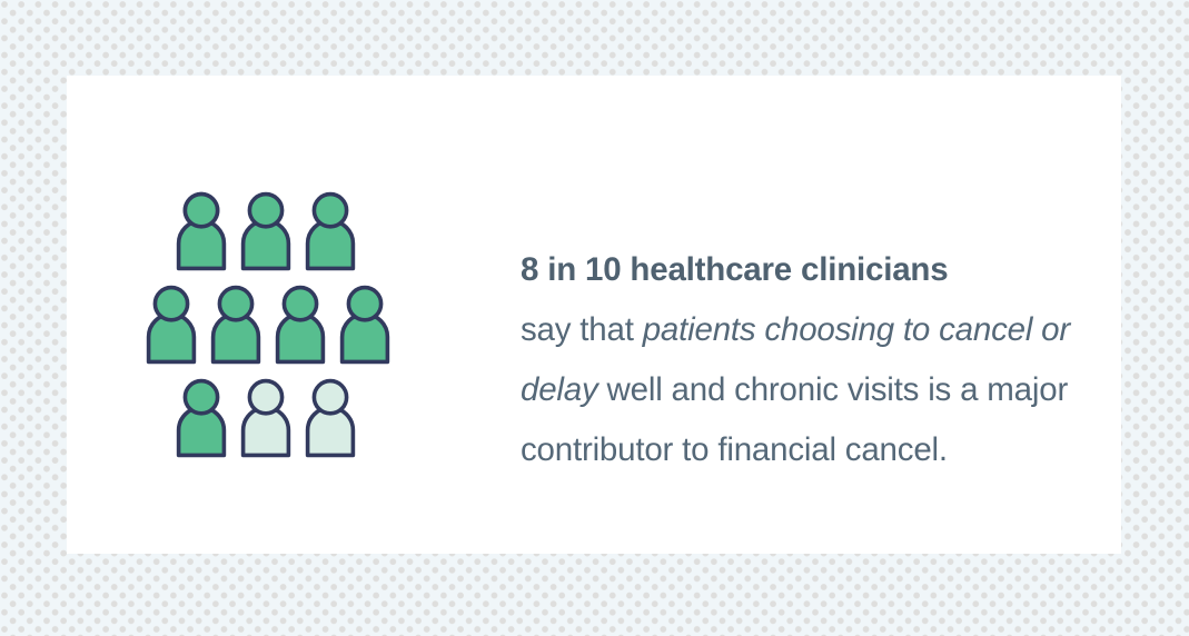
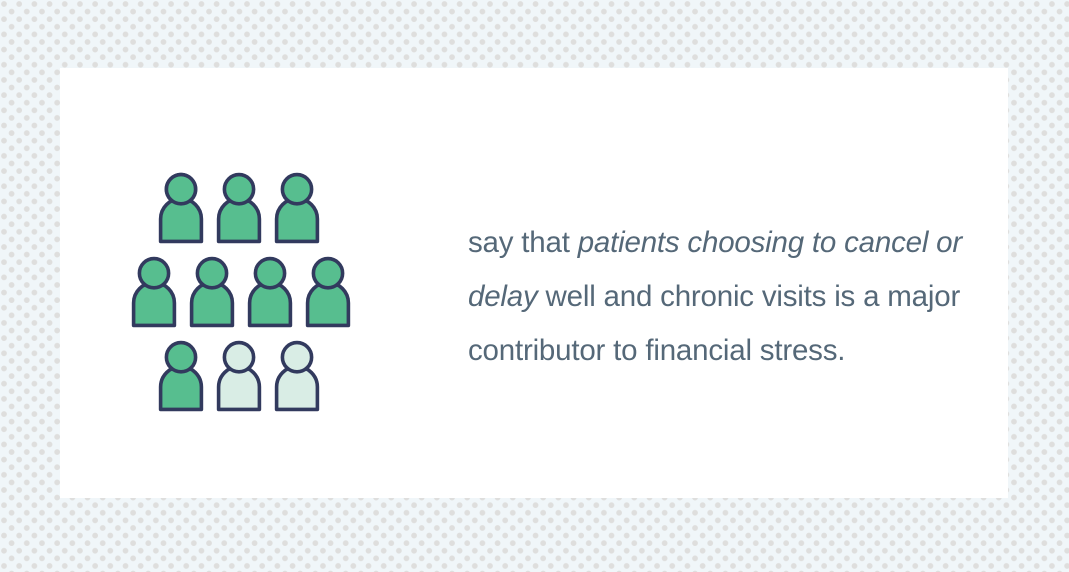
- 8 in 10 healthcare clinicians
- say that patients choosing to cancel or delay well and chronic visits is a major contributor to financial cancel.
+ say that patients choosing to cancel or delay well and chronic visits is a major contributor to financial stress.
